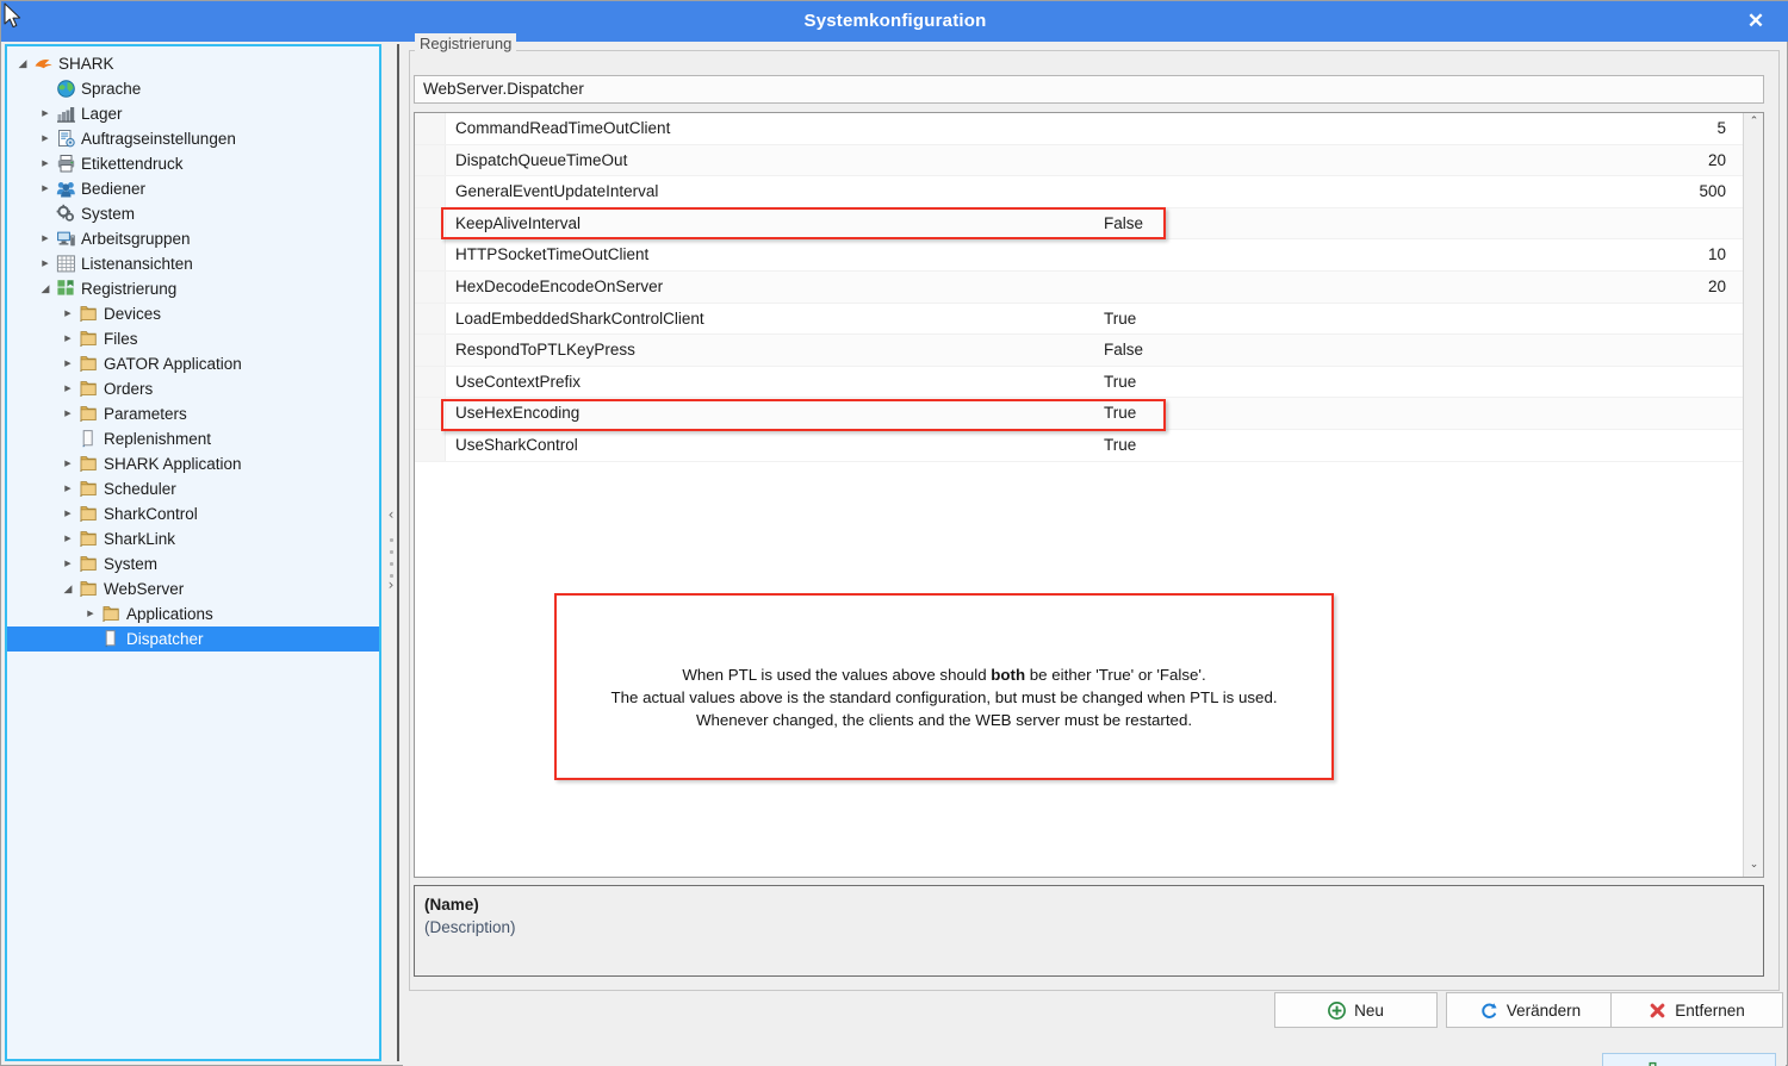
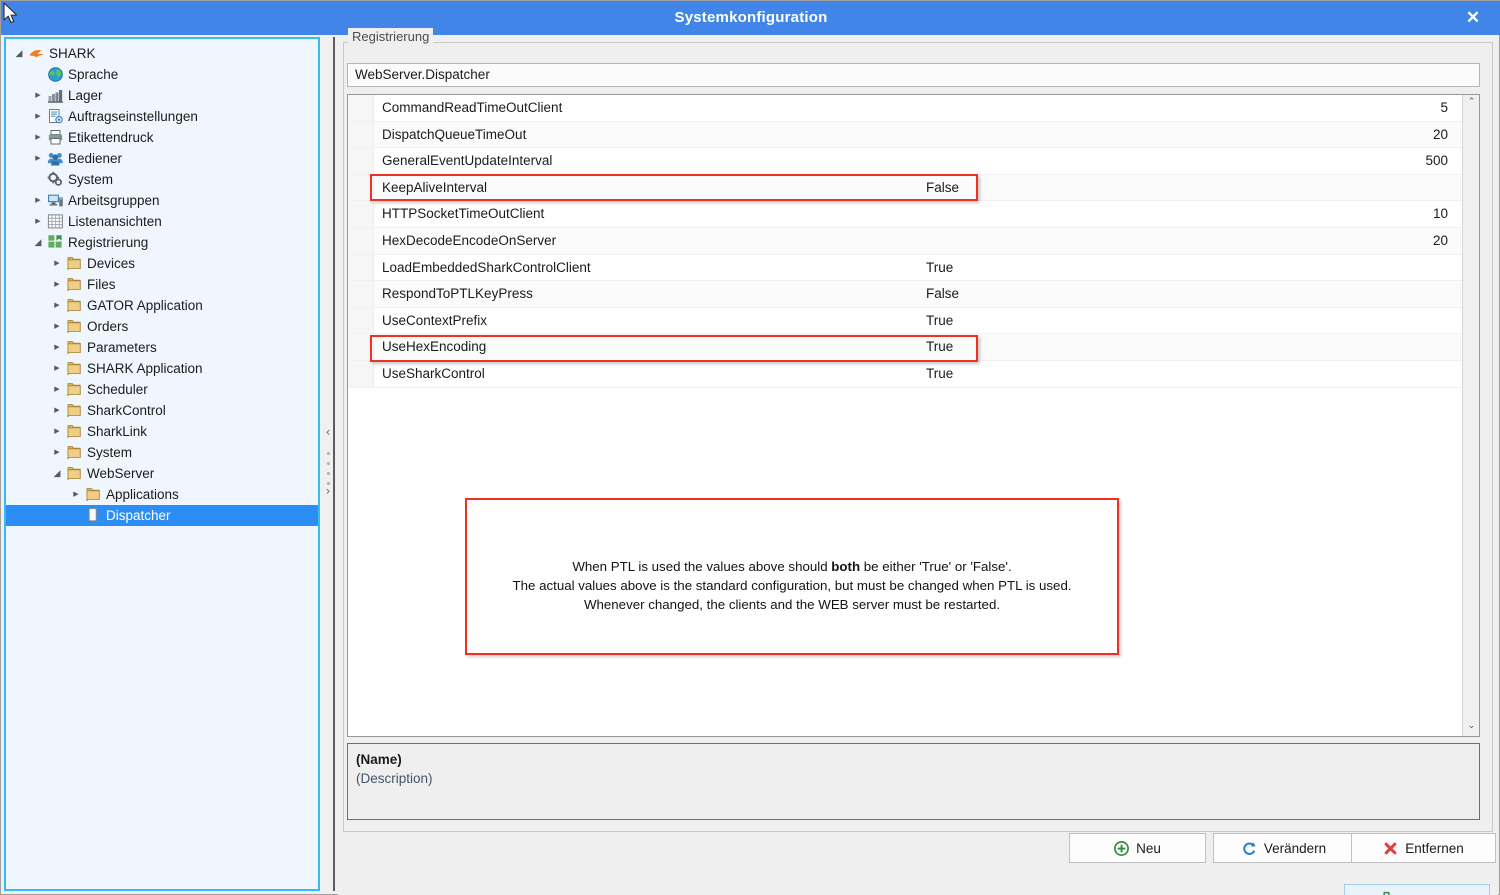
  Systemkonfiguration
  ✕
  ◢
  SHARK
  Sprache
  Lager
  Auftragseinstellungen
  Etikettendruck
  Bediener
  System
  Arbeitsgruppen
  Listenansichten
  ◢
  Registrierung
  Devices
  Files
  GATOR Application
  Orders
  Parameters
- Replenishment
  SHARK Application
  Scheduler
  SharkControl
  SharkLink
  System
  ◢
  WebServer
  Applications
  Dispatcher
  ‹
  ›
  Registrierung
  WebServer.Dispatcher
  CommandReadTimeOutClient
  5
  DispatchQueueTimeOut
  20
  GeneralEventUpdateInterval
  500
  KeepAliveInterval
  False
  HTTPSocketTimeOutClient
  10
  HexDecodeEncodeOnServer
  20
  LoadEmbeddedSharkControlClient
  True
  RespondToPTLKeyPress
  False
  UseContextPrefix
  True
  UseHexEncoding
  True
  UseSharkControl
  True
  When PTL is used the values above should both be either 'True' or 'False'.
  The actual values above is the standard configuration, but must be changed when PTL is used.
  Whenever changed, the clients and the WEB server must be restarted.
  ⌃
  ⌄
  (Name)
  (Description)
  Neu
  Verändern
  Entfernen
